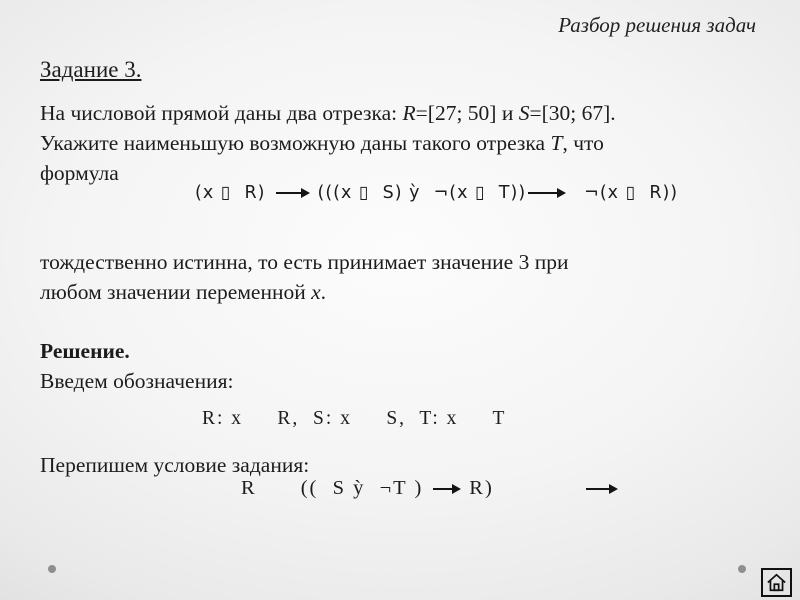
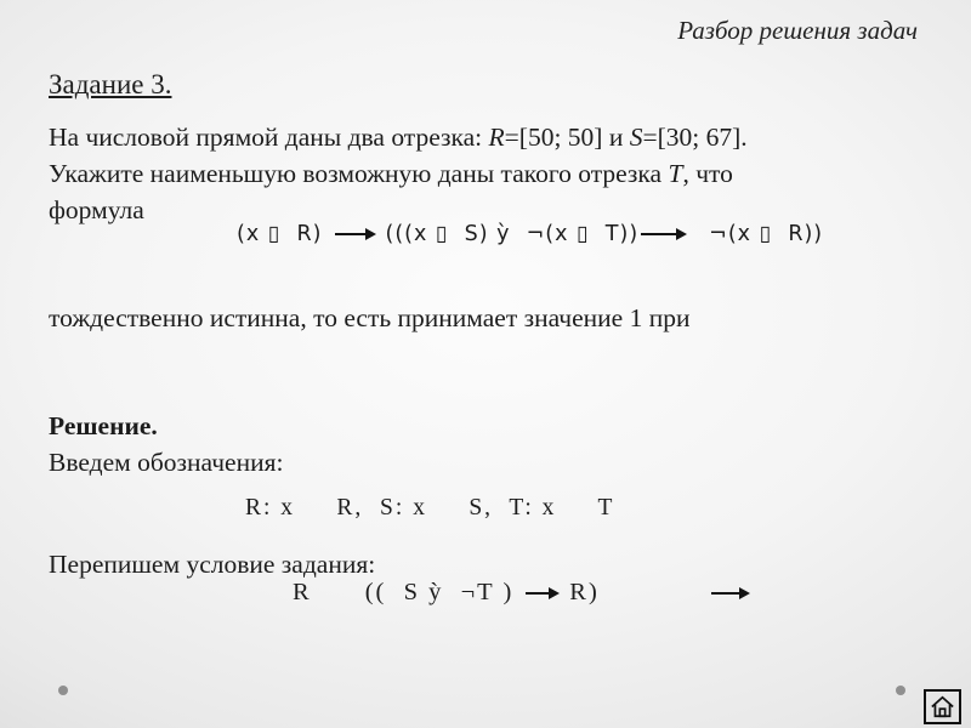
  Разбор решения задач
  Задание 3.
- На числовой прямой даны два отрезка: R=[27; 50] и S=[30; 67].
+ На числовой прямой даны два отрезка: R=[50; 50] и S=[30; 67].
  Укажите наименьшую возможную даны такого отрезка T, что
  формула
  (x ▯ R)
  (((x ▯ S) ỳ ¬(x ▯ T))
  ¬(x ▯ R))
- тождественно истинна, то есть принимает значение 3 при
+ тождественно истинна, то есть принимает значение 1 при
- любом значении переменной x.
  Решение.
  Введем обозначения:
  R: x R, S: x S, T: x T
  Перепишем условие задания:
  R
  (( S ỳ ¬T )
  R)
